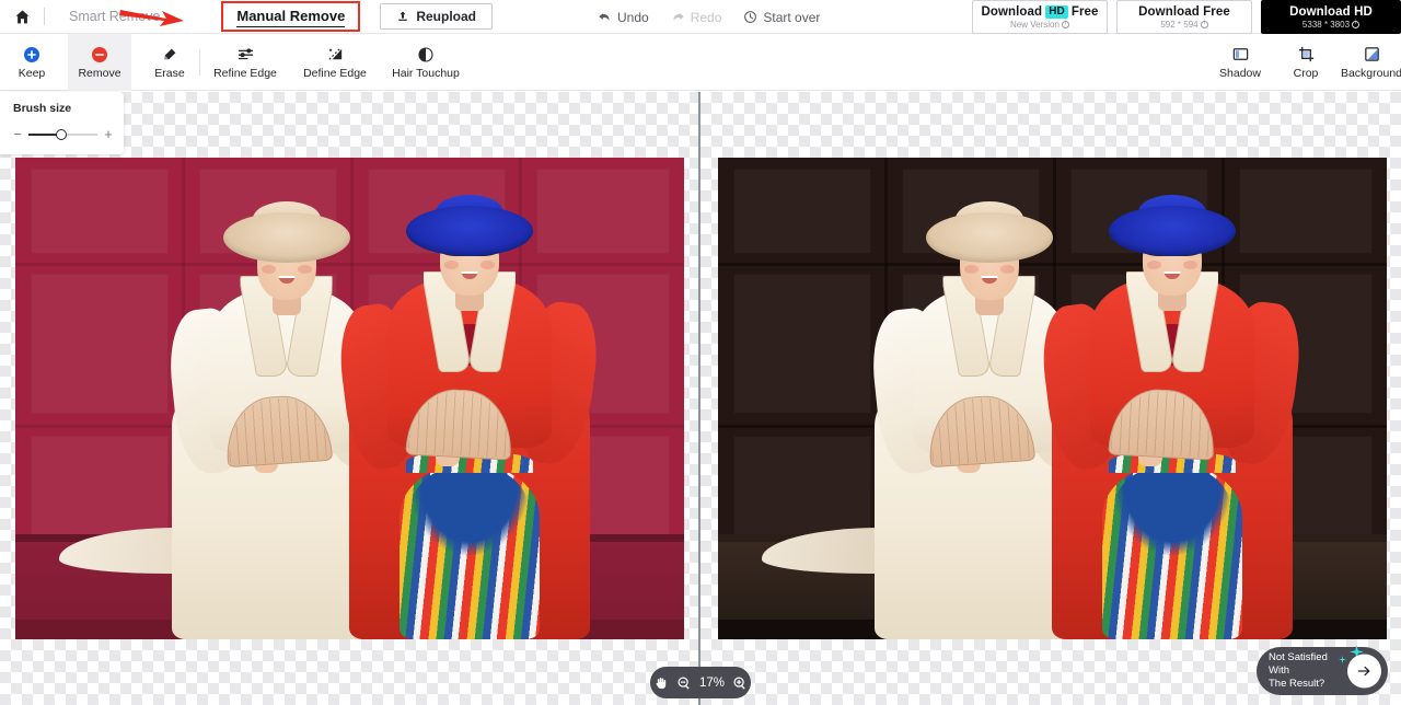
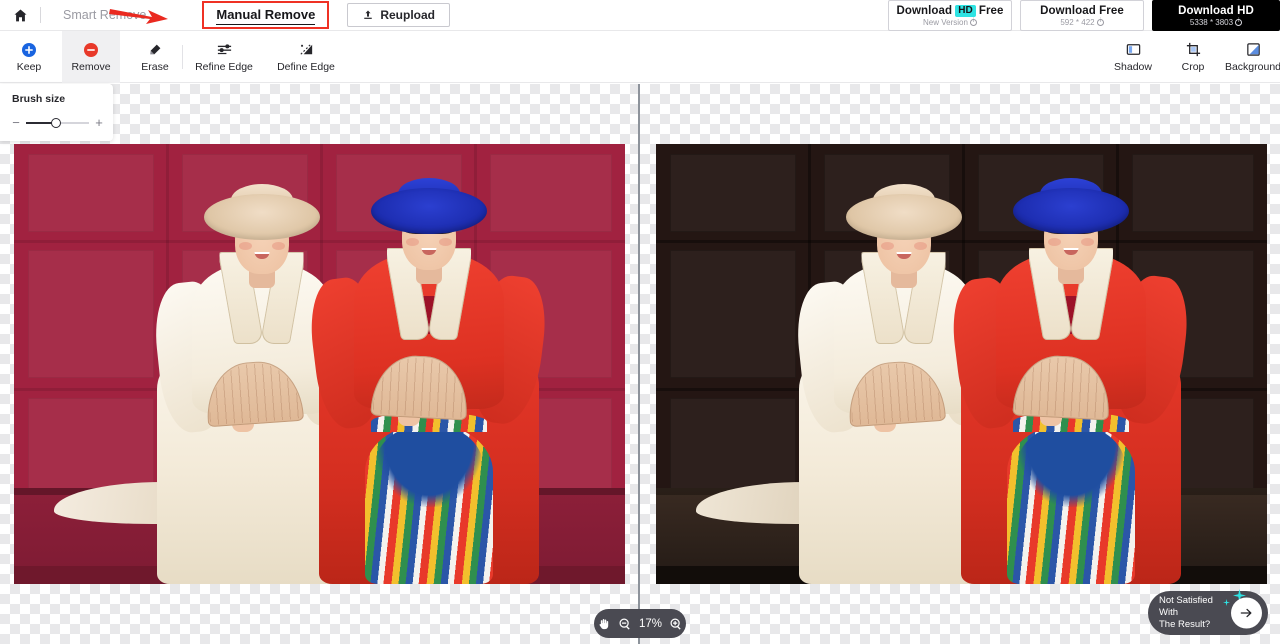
  Smart Ree
  Manual Remove
  Reupload
- Undo
- Redo
- Start over
  Download
  HD
  Free
  New Version
  Download Free
- 592 * 594
+ 592 * 422
  Download HD
  5338 * 3803
  Keep
  Remove
  Erase
  Refine Edge
  Define Edge
- Hair Touchup
  Shadow
  Crop
  Background
  Brush size
  −
  +
  17%
  Not Satisfied With
  The Result?
